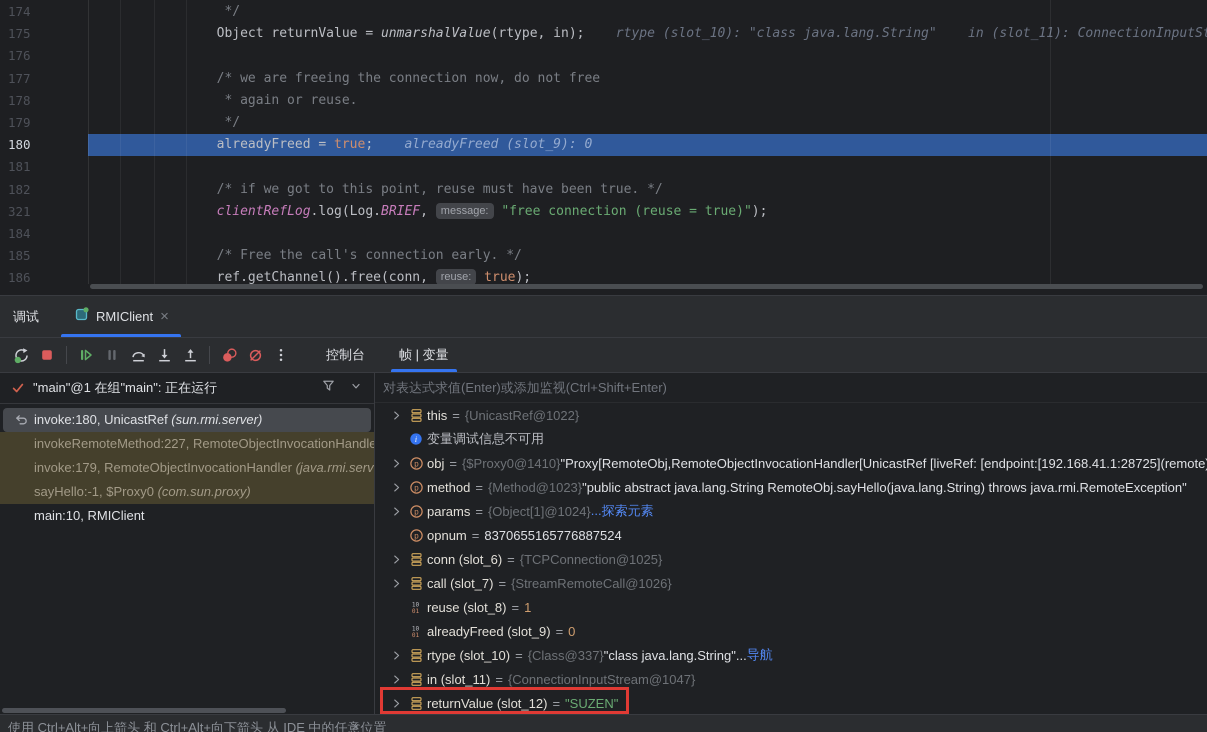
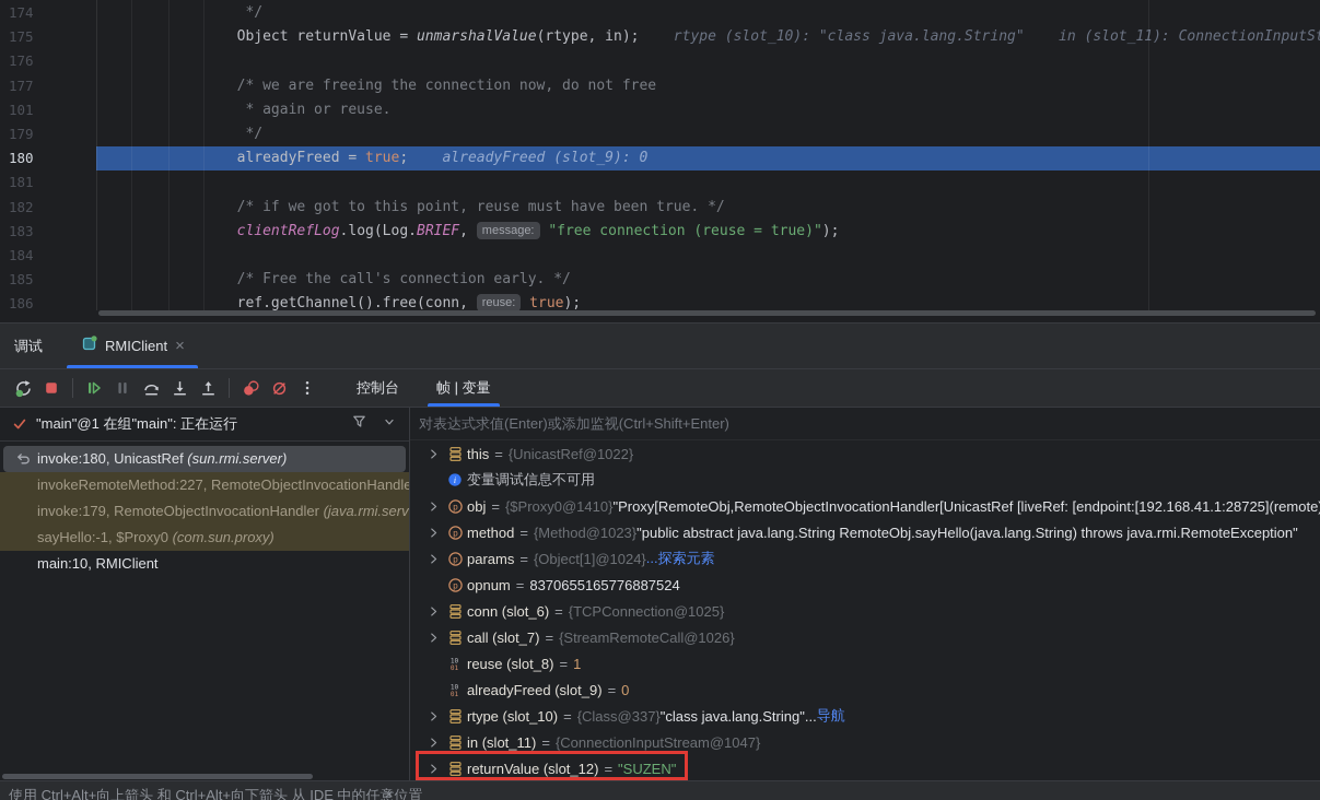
  174
  */
  175
  Object returnValue = unmarshalValue(rtype, in); rtype (slot_10): "class java.lang.String" in (slot_11): ConnectionInputS
  176
  177
  /* we are freeing the connection now, do not free
- 178
+ 101
  * again or reuse.
  179
  */
  180
  alreadyFreed = true; alreadyFreed (slot_9): 0
  181
  182
  /* if we got to this point, reuse must have been true. */
- 321
+ 183
  clientRefLog.log(Log.BRIEF, message: "free connection (reuse = true)");
  184
  185
  /* Free the call's connection early. */
  186
  ref.getChannel().free(conn, reuse: true);
  调试
  RMIClient
  ×
  控制台
  帧 | 变量
  "main"@1 在组"main": 正在运行
  invoke:180, UnicastRef (sun.rmi.server)
  invokeRemoteMethod:227, RemoteObjectInvocationHandle
  invoke:179, RemoteObjectInvocationHandler (java.rmi.serv
  sayHello:-1, $Proxy0 (com.sun.proxy)
  main:10, RMIClient
  对表达式求值(Enter)或添加监视(Ctrl+Shift+Enter)
  this
  =
  {UnicastRef@1022}
  i
  变量调试信息不可用
  p
  obj
  =
  {$Proxy0@1410}
  "Proxy[RemoteObj,RemoteObjectInvocationHandler[UnicastRef [liveRef: [endpoint:[192.168.41.1:28725](remote
  p
  method
  =
  {Method@1023}
  "public abstract java.lang.String RemoteObj.sayHello(java.lang.String) throws java.rmi.RemoteException"
  p
  params
  =
  {Object[1]@1024}
  ...探索元素
  p
  opnum
  =
  8370655165776887524
  conn (slot_6)
  =
  {TCPConnection@1025}
  call (slot_7)
  =
  {StreamRemoteCall@1026}
  reuse (slot_8)
  =
  1
  alreadyFreed (slot_9)
  =
  0
  rtype (slot_10)
  =
  {Class@337}
  "class java.lang.String"
  ...
  导航
  in (slot_11)
  =
  {ConnectionInputStream@1047}
  returnValue (slot_12)
  =
  "SUZEN"
  使用 Ctrl+Alt+向上箭头 和 Ctrl+Alt+向下箭头 从 IDE 中的任意位置
  ×
